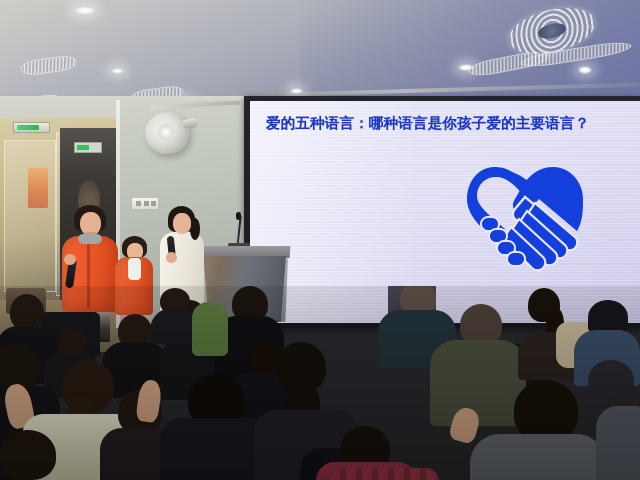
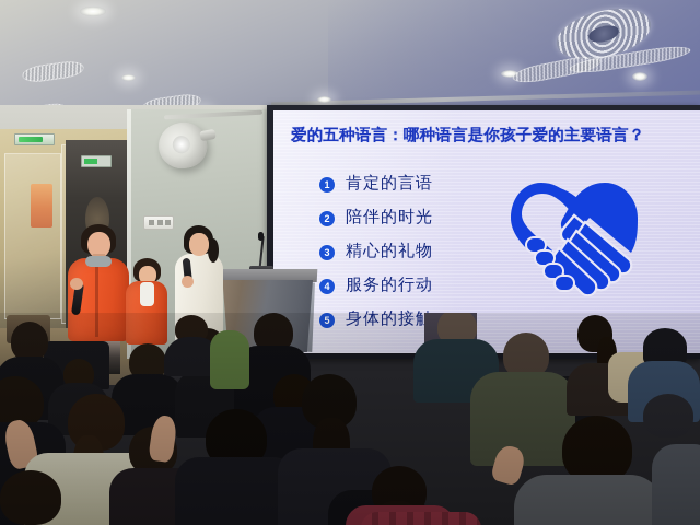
  爱的五种语言：哪种语言是你孩子爱的主要语言？
+ 1
+ 肯定的言语
+ 2
+ 陪伴的时光
+ 3
+ 精心的礼物
+ 4
+ 服务的行动
